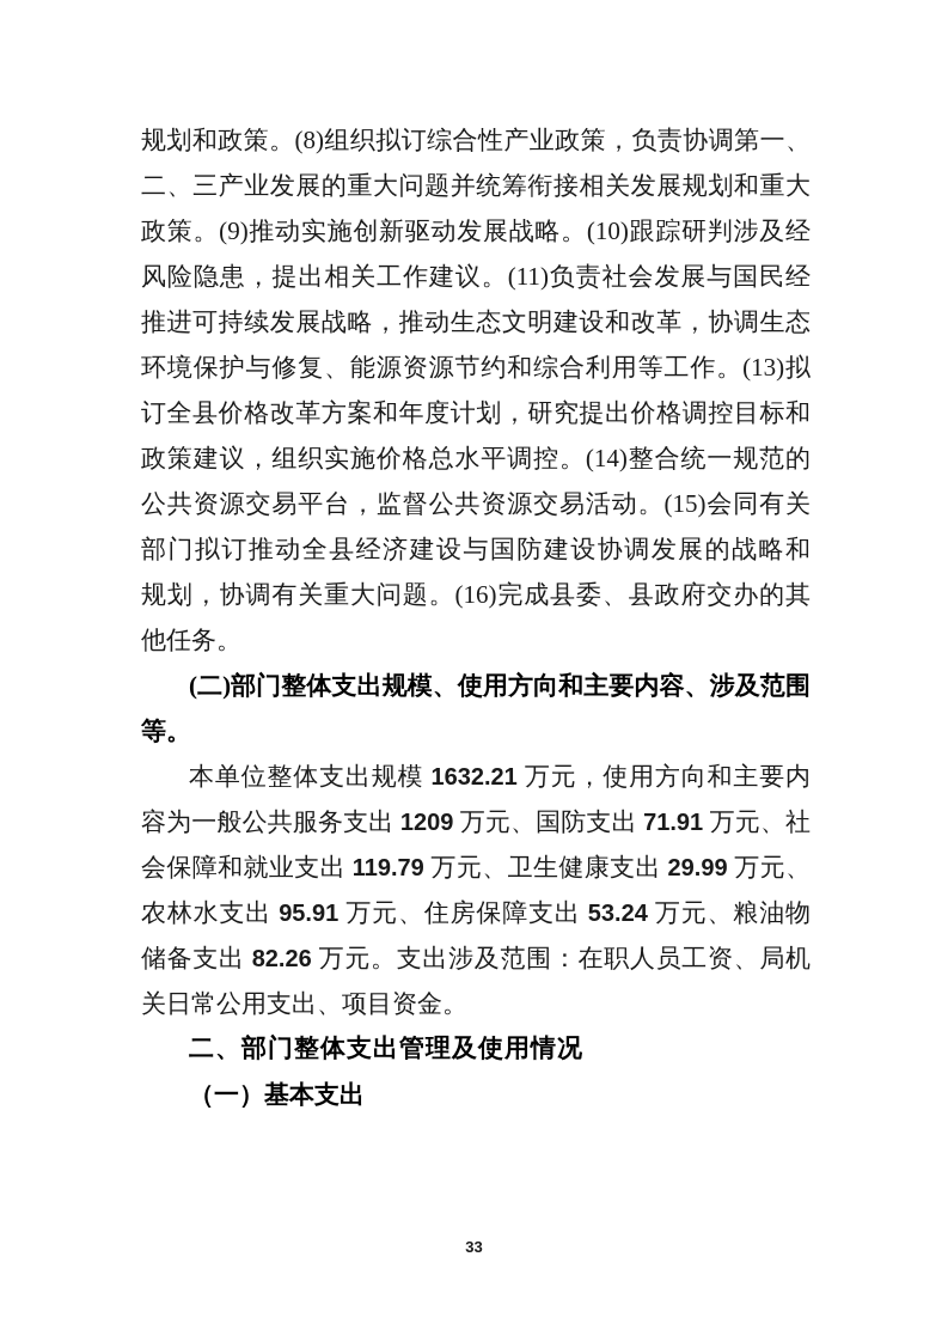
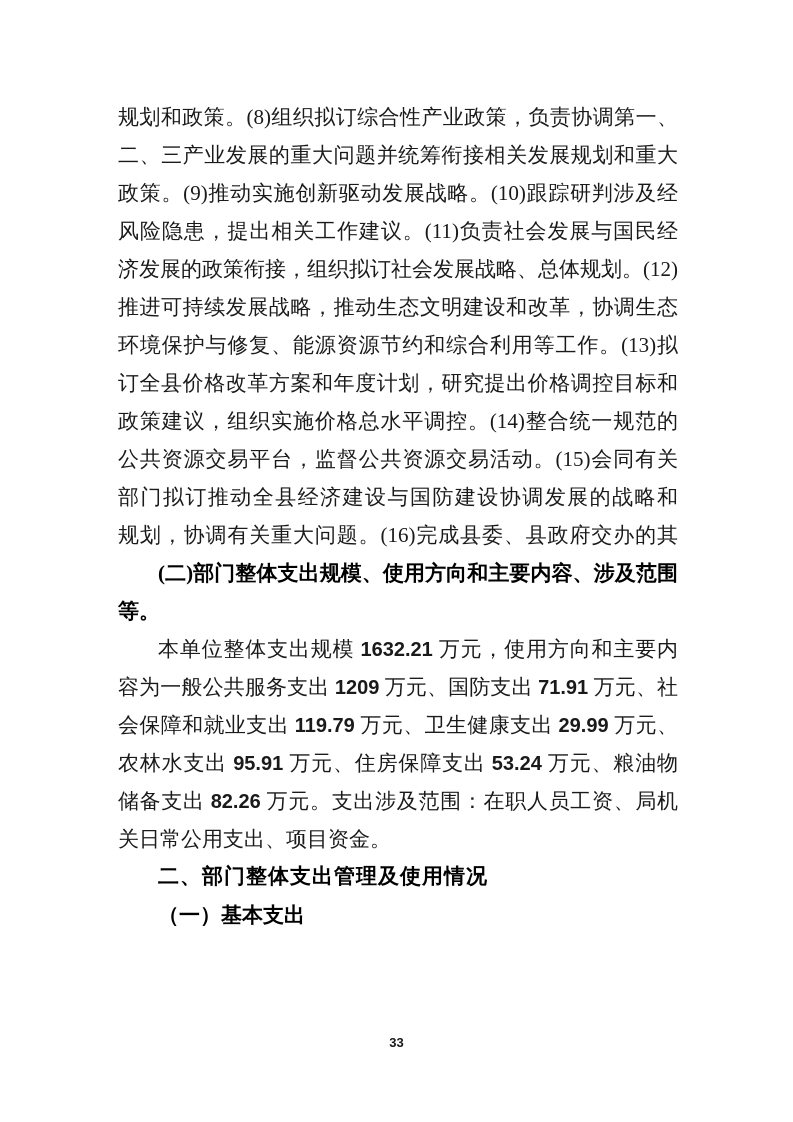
  规划和政策。(8)组织拟订综合性产业政策，负责协调第一、
  二、三产业发展的重大问题并统筹衔接相关发展规划和重大
  政策。(9)推动实施创新驱动发展战略。(10)跟踪研判涉及经
  风险隐患，提出相关工作建议。(11)负责社会发展与国民经
+ 济发展的政策衔接，组织拟订社会发展战略、总体规划。(12)
  推进可持续发展战略，推动生态文明建设和改革，协调生态
  环境保护与修复、能源资源节约和综合利用等工作。(13)拟
  订全县价格改革方案和年度计划，研究提出价格调控目标和
  政策建议，组织实施价格总水平调控。(14)整合统一规范的
  公共资源交易平台，监督公共资源交易活动。(15)会同有关
  部门拟订推动全县经济建设与国防建设协调发展的战略和
  规划，协调有关重大问题。(16)完成县委、县政府交办的其
- 他任务。
  (二)部门整体支出规模、使用方向和主要内容、涉及范围
  等。
  本单位整体支出规模 1632.21 万元，使用方向和主要内
  容为一般公共服务支出 1209 万元、国防支出 71.91 万元、社
  会保障和就业支出 119.79 万元、卫生健康支出 29.99 万元、
  农林水支出 95.91 万元、住房保障支出 53.24 万元、粮油物
  储备支出 82.26 万元。支出涉及范围：在职人员工资、局机
  关日常公用支出、项目资金。
  二、部门整体支出管理及使用情况
  （一）基本支出
  33
